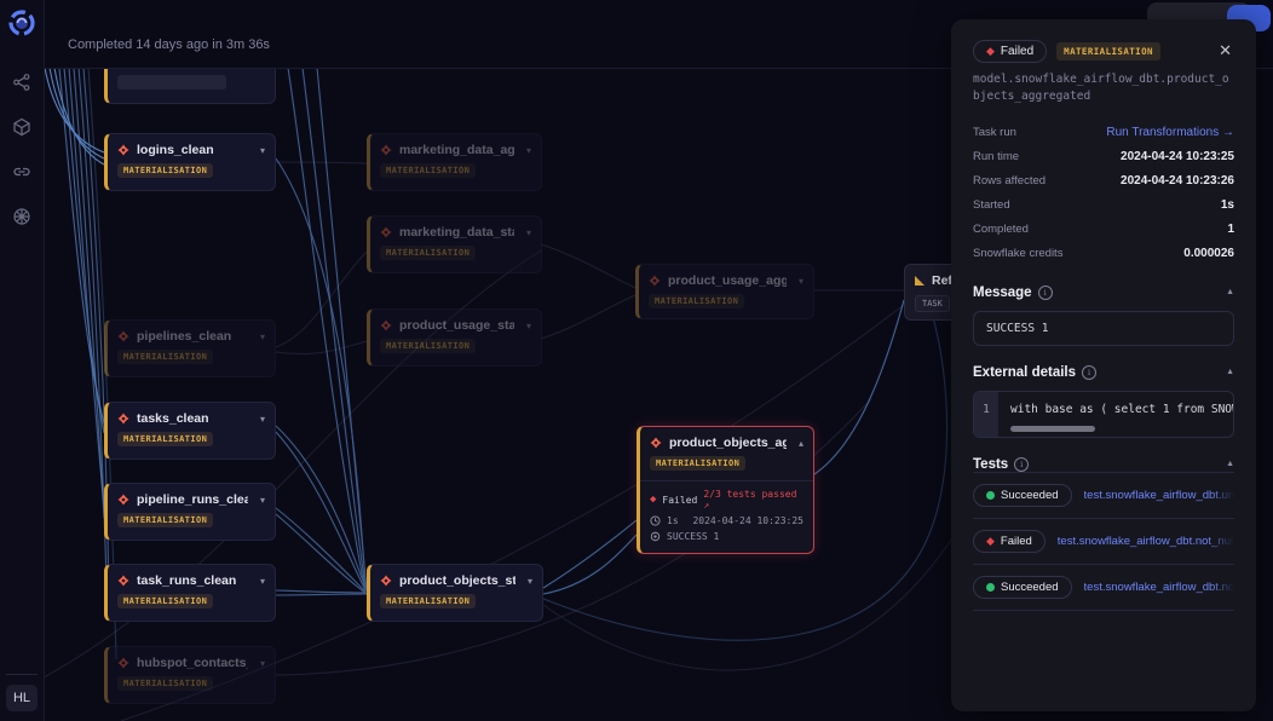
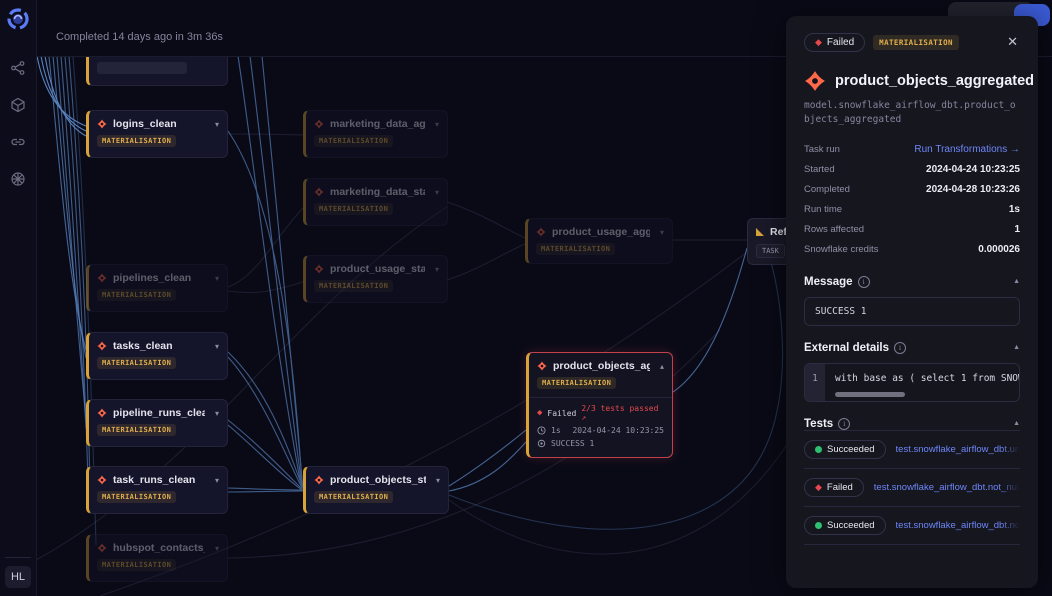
  logins_clean
  ▾
  MATERIALISATION
  ▾
  MATERIALISATION
  marketing_data_st
  ▾
  MATERIALISATION
  pipelines_clean
  ▾
  MATERIALISATION
  product_usage_sta
  ▾
  MATERIALISATION
  product_usage_agg
  ▾
  MATERIALISATION
  tasks_clean
  ▾
  MATERIALISATION
  pipeline_runs_clea
  ▾
  MATERIALISATION
  task_runs_clean
  ▾
  MATERIALISATION
  hubspot_contacts
  ▾
  MATERIALISATION
  product_objects_st
  ▾
  MATERIALISATION
  ▴
  MATERIALISATION
  ◆
  Failed
  2/3 tests passed ↗
  1s
  2024-04-24 10:23:25
  SUCCESS 1
  TASK
  HL
  Completed 14 days ago in 3m 36s
  ◆
  Failed
  MATERIALISATION
  ✕
+ product_objects_aggregated
  model.snowflake_airflow_dbt.product_objects_aggregated
  Task run
  Run Transformations →
- Run time
+ Started
  2024-04-24 10:23:25
- Rows affected
+ Completed
- 2024-04-24 10:23:26
+ 2024-04-28 10:23:26
- Started
+ Run time
  1s
- Completed
+ Rows affected
  1
  Snowflake credits
  0.000026
  Message
  i
  SUCCESS 1
  External details
  i
  1
  with base as ( select 1 from SNO
  Tests
  i
  Succeeded
  test.snowflake_airflow_dbt.un
  ◆
  Failed
  test.snowflake_airflow_dbt.not_nul
  Succeeded
  test.snowflake_airflow_dbt.no
